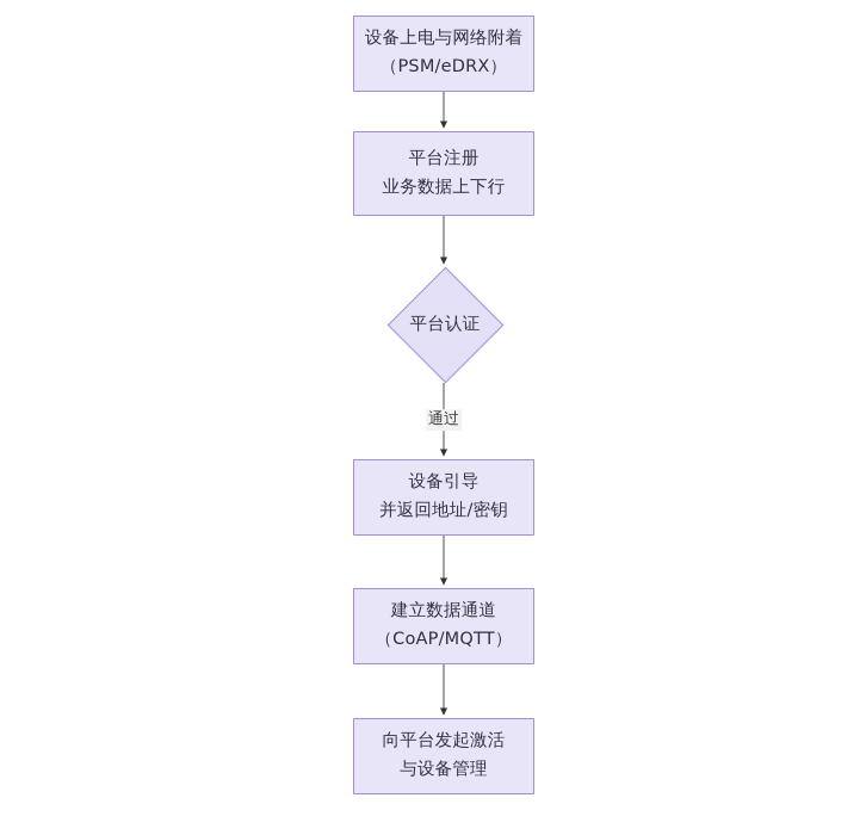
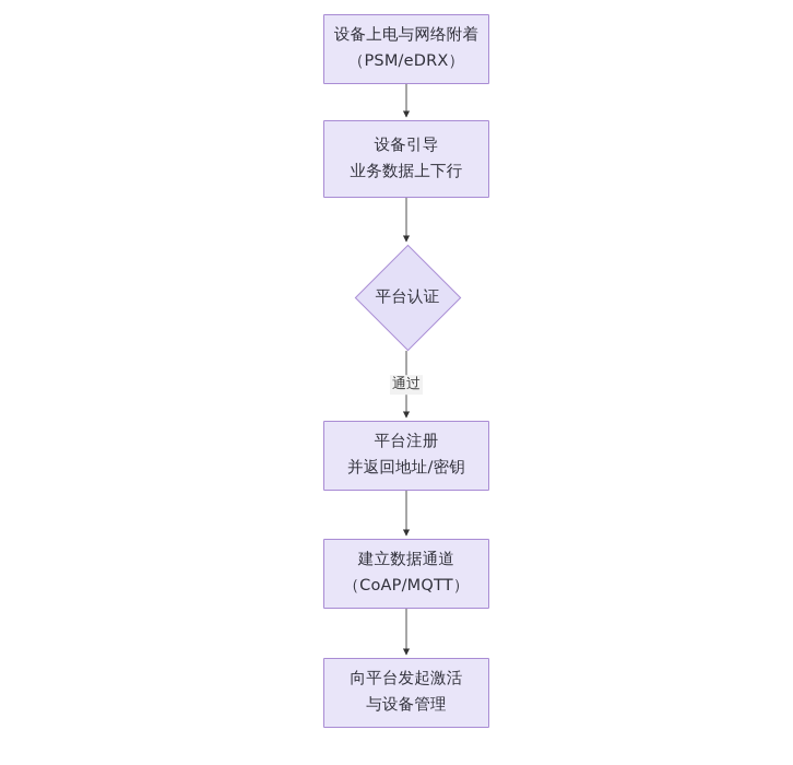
  设备上电与网络附着
  （PSM/eDRX）
- 平台注册
+ 设备引导
  业务数据上下行
  平台认证
- 设备引导
+ 平台注册
  并返回地址/密钥
  建立数据通道
  （CoAP/MQTT）
  向平台发起激活
  与设备管理
  通过
